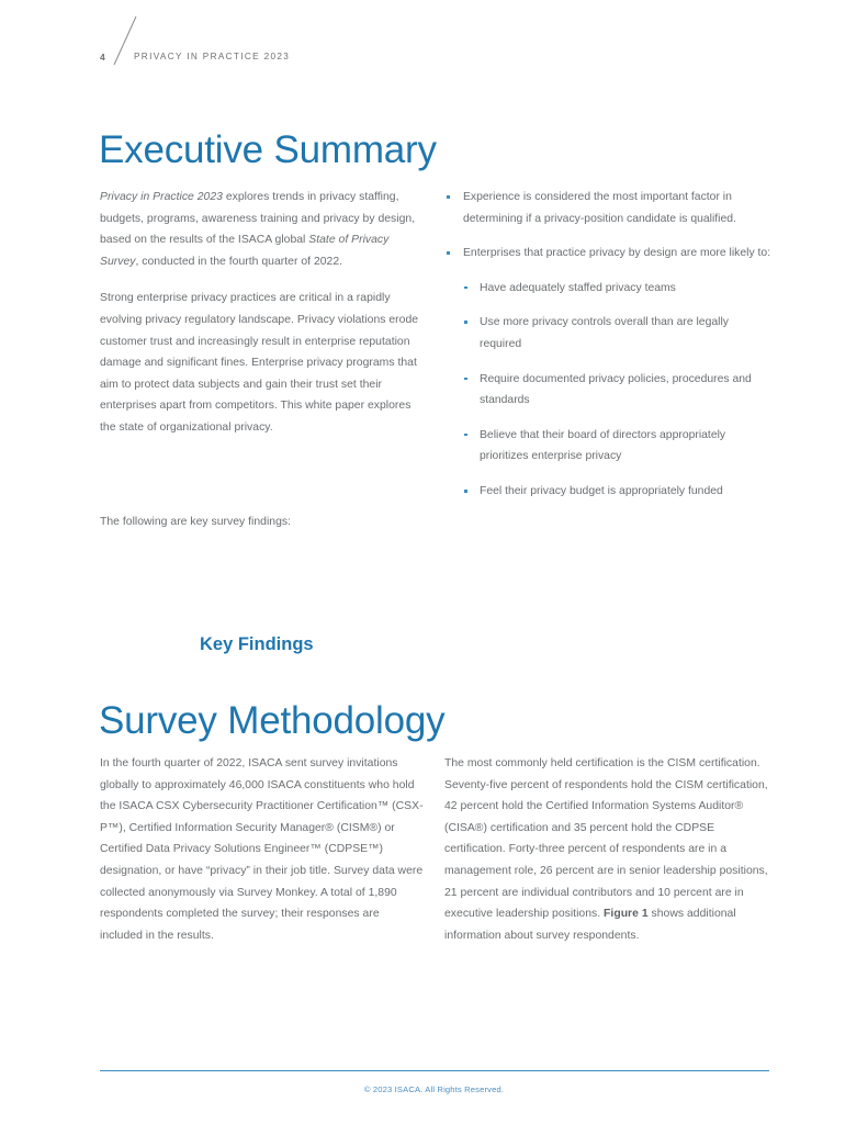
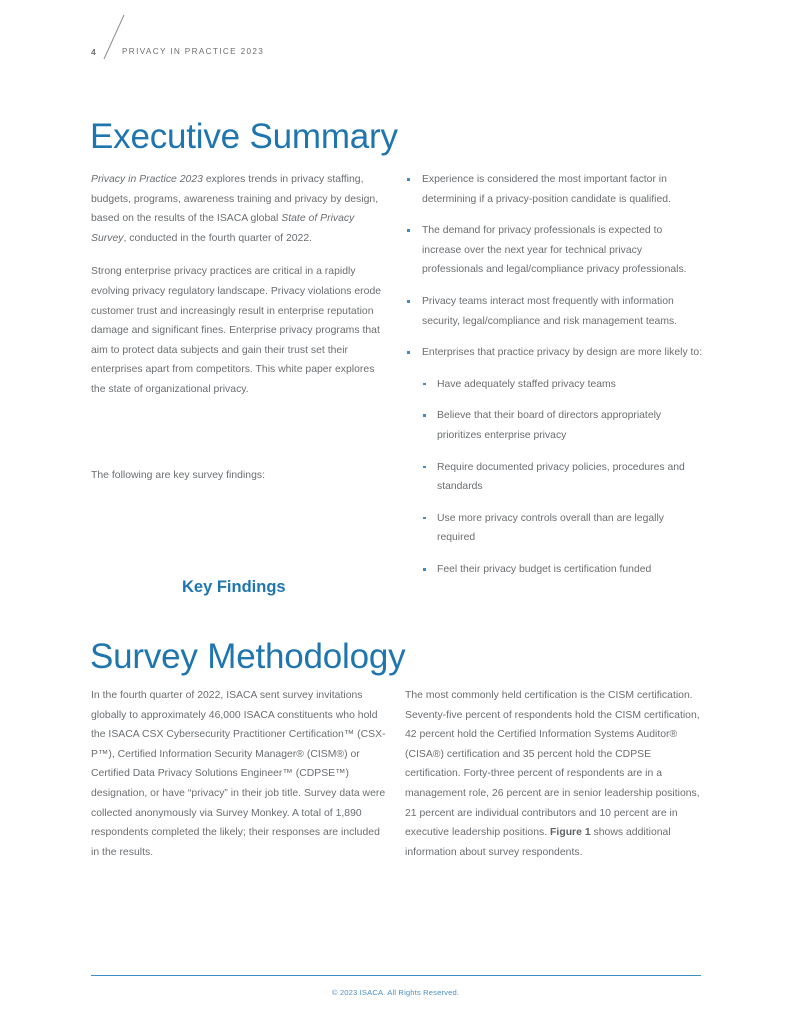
  4
  PRIVACY IN PRACTICE 2023
  Executive Summary
  Privacy in Practice 2023 explores trends in privacy staffing, budgets, programs, awareness training and privacy by design, based on the results of the ISACA global State of Privacy Survey, conducted in the fourth quarter of 2022.
  Strong enterprise privacy practices are critical in a rapidly evolving privacy regulatory landscape. Privacy violations erode customer trust and increasingly result in enterprise reputation damage and significant fines. Enterprise privacy programs that aim to protect data subjects and gain their trust set their enterprises apart from competitors. This white paper explores the state of organizational privacy.
  Key Findings
  The following are key survey findings:
  Experience is considered the most important factor in determining if a privacy-position candidate is qualified.
+ The demand for privacy professionals is expected to increase over the next year for technical privacy professionals and legal/compliance privacy professionals.
+ Privacy teams interact most frequently with information security, legal/compliance and risk management teams.
  Enterprises that practice privacy by design are more likely to:
  Have adequately staffed privacy teams
- Use more privacy controls overall than are legally required
+ Believe that their board of directors appropriately prioritizes enterprise privacy
  Require documented privacy policies, procedures and standards
- Believe that their board of directors appropriately prioritizes enterprise privacy
+ Use more privacy controls overall than are legally required
- Feel their privacy budget is appropriately funded
+ Feel their privacy budget is certification funded
  Survey Methodology
- In the fourth quarter of 2022, ISACA sent survey invitations globally to approximately 46,000 ISACA constituents who hold the ISACA CSX Cybersecurity Practitioner Certification™ (CSX-P™), Certified Information Security Manager® (CISM®) or Certified Data Privacy Solutions Engineer™ (CDPSE™) designation, or have “privacy” in their job title. Survey data were collected anonymously via Survey Monkey. A total of 1,890 respondents completed the survey; their responses are included in the results.
+ In the fourth quarter of 2022, ISACA sent survey invitations globally to approximately 46,000 ISACA constituents who hold the ISACA CSX Cybersecurity Practitioner Certification™ (CSX-P™), Certified Information Security Manager® (CISM®) or Certified Data Privacy Solutions Engineer™ (CDPSE™) designation, or have “privacy” in their job title. Survey data were collected anonymously via Survey Monkey. A total of 1,890 respondents completed the likely; their responses are included in the results.
  The most commonly held certification is the CISM certification. Seventy-five percent of respondents hold the CISM certification, 42 percent hold the Certified Information Systems Auditor® (CISA®) certification and 35 percent hold the CDPSE certification. Forty-three percent of respondents are in a management role, 26 percent are in senior leadership positions, 21 percent are individual contributors and 10 percent are in executive leadership positions. Figure 1 shows additional information about survey respondents.
  © 2023 ISACA. All Rights Reserved.
